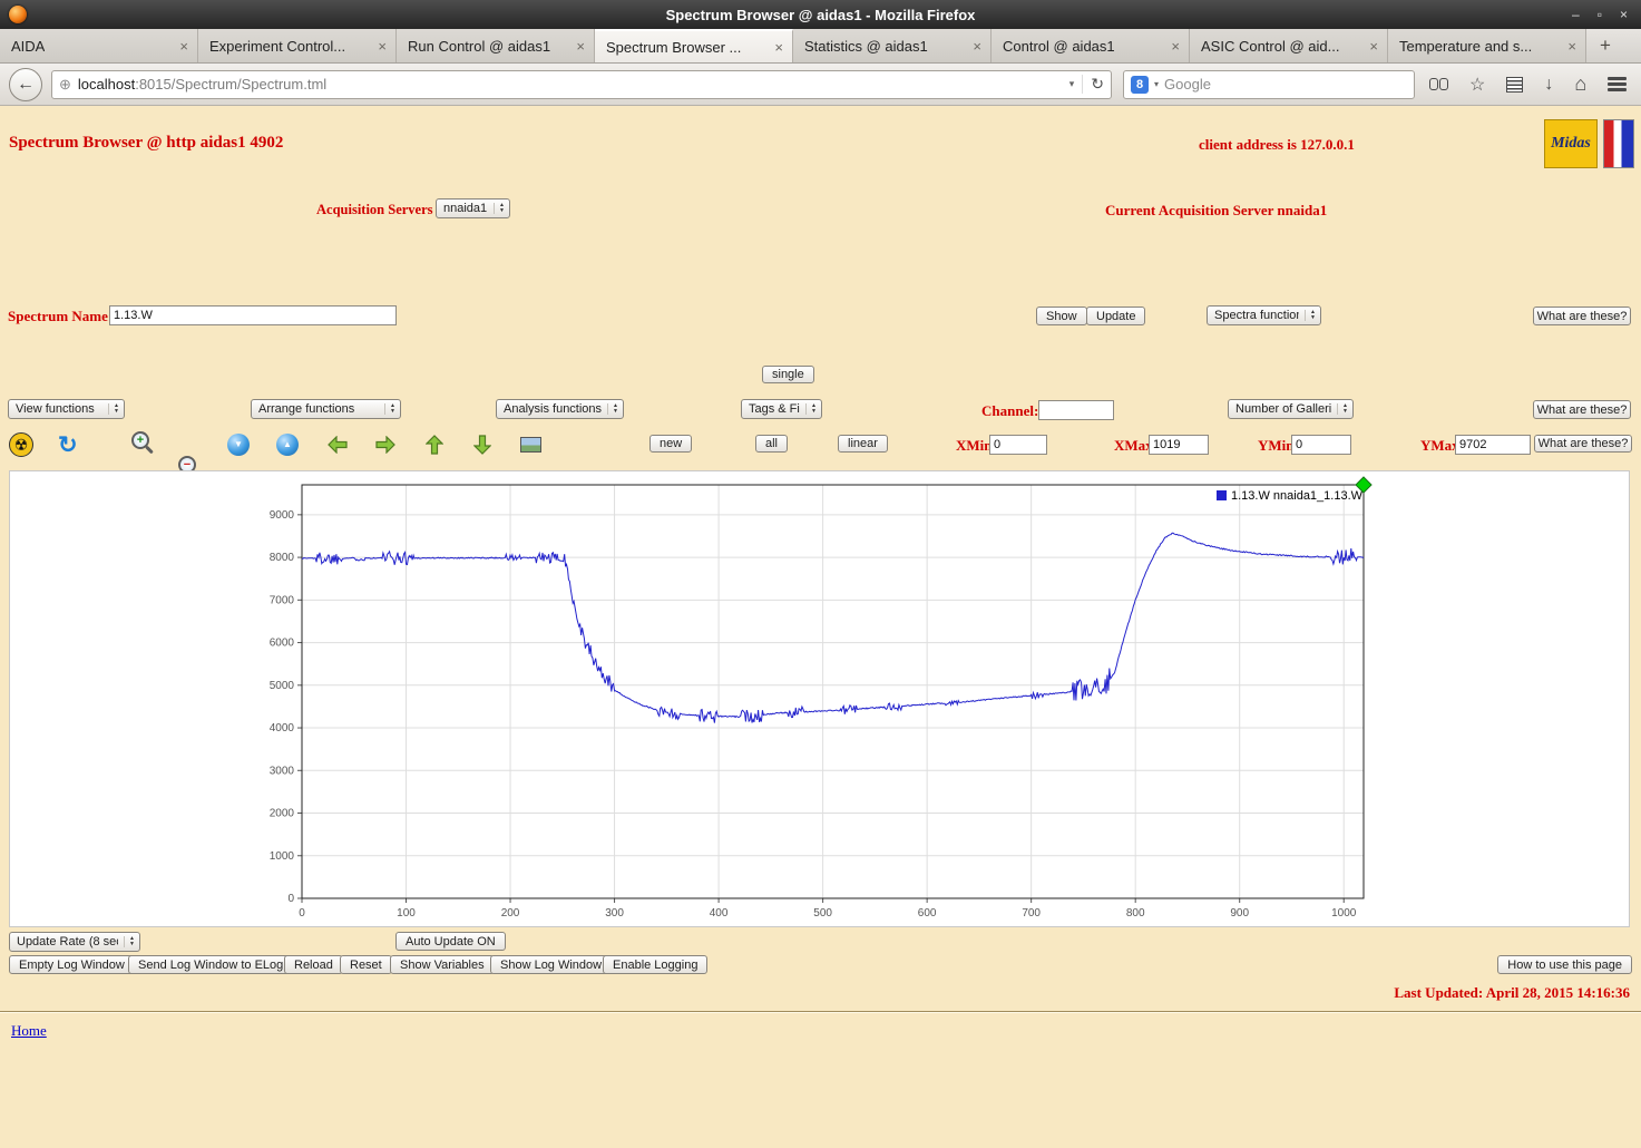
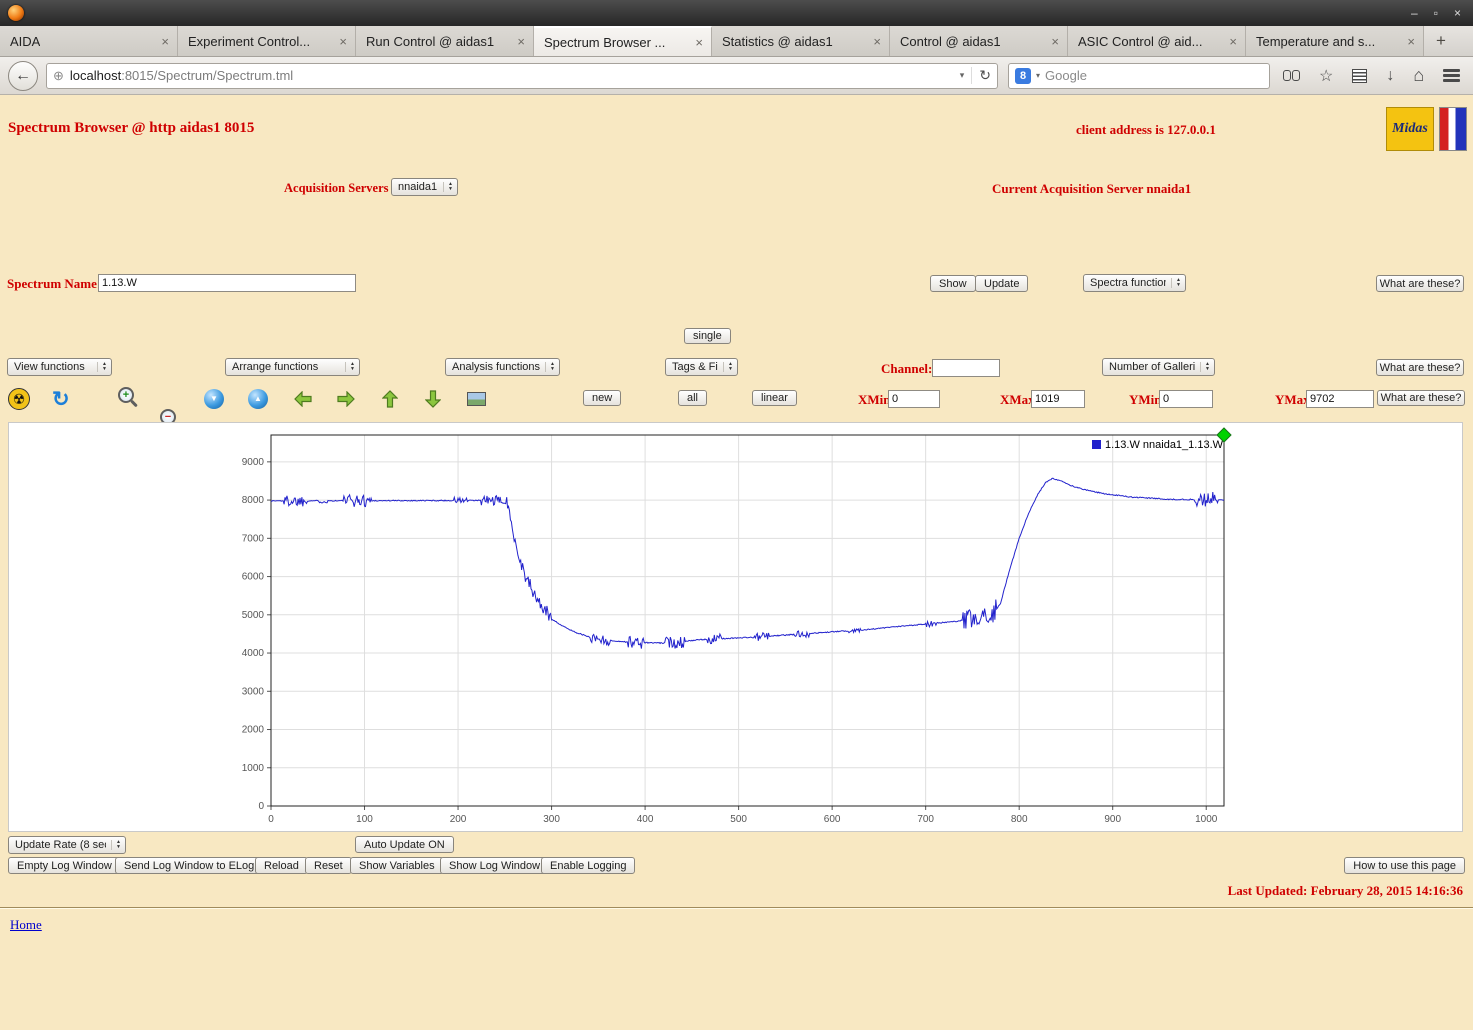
- Spectrum Browser @ aidas1 - Mozilla Firefox
  –
  ▫
  ×
  AIDA
  ×
  Experiment Control...
  ×
  Run Control @ aidas1
  ×
  Spectrum Browser ...
  ×
  Statistics @ aidas1
  ×
  Control @ aidas1
  ×
  ASIC Control @ aid...
  ×
  Temperature and s...
  ×
  +
  ←
  ⊕
  localhost
  :8015/Spectrum/Spectrum.tml
  ▾
  ↻
  8
  ▾
  Google
  ☆
  ↓
  ⌂
- Spectrum Browser @ http aidas1 4902
+ Spectrum Browser @ http aidas1 8015
  client address is 127.0.0.1
  Midas
  Acquisition Servers
  nnaida1
  Current Acquisition Server nnaida1
  Spectrum Name
  1.13.W
  single
  Show
  Update
  Spectra functio
  What are these?
  View functions
  Arrange functions
  Analysis functions
  Tags & Fi
  Channel:
  Number of Galleri
  What are these?
  ☢
  ↻
  +
  −
  ▼
  ▲
  new
  all
  linear
  XMin
  0
  XMa
  1019
  YMin
  0
  YMa
  9702
  What are these?
  0
  100
  200
  300
  400
  500
  600
  700
  800
  900
  1000
  0
  1000
  2000
  3000
  4000
  5000
  6000
  7000
  8000
  9000
  1.13.W nnaida1_1.13.W
  Update Rate (8 se
  Auto Update ON
  Empty Log Window
  Send Log Window to ELog
  Reload
  Reset
  Show Variables
  Show Log Window
  Enable Logging
  How to use this page
- Last Updated: April 28, 2015 14:16:36
+ Last Updated: February 28, 2015 14:16:36
  Home
